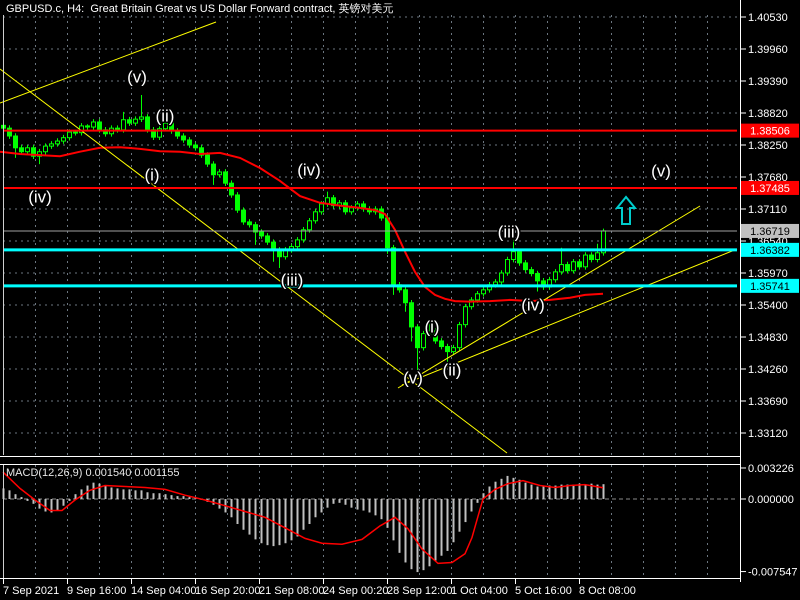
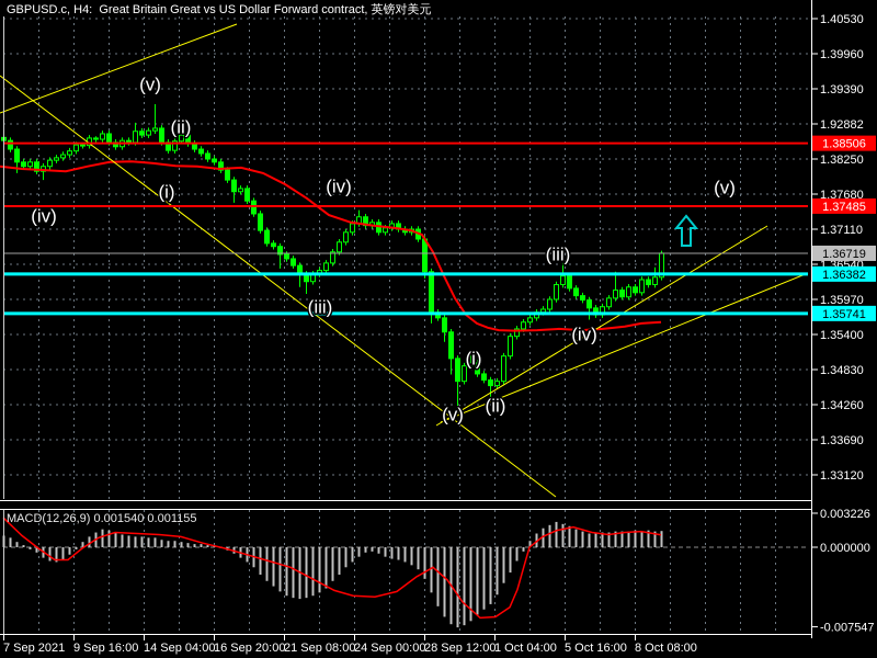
  GBPUSD.c, H4: Great Britain Great vs US Dollar Forward contract, 英镑对美元
  MACD(12,26,9) 0.001540 0.001155
  (v)
  (ii)
  (i)
  (iv)
  (iv)
  (iii)
  (iii)
  (iv)
  (i)
  (ii)
  (v)
  (v)
  1.40530
  1.39960
  1.39390
- 1.38820
+ 1.92882
  1.38250
  1.37680
  1.37110
  1.36540
  1.35970
  1.35400
  1.34830
  1.34260
  1.33690
  1.33120
  1.38506
  1.37485
  1.36719
  1.36382
  1.35741
  0.003226
  0.000000
  -0.007547
  7 Sep 2021
  9 Sep 16:00
  14 Sep 04:00
  16 Sep 20:00
  21 Sep 08:00
- 24 Sep 00:20
+ 24 Sep 00:00
  28 Sep 12:00
  1 Oct 04:00
  5 Oct 16:00
  8 Oct 08:00
